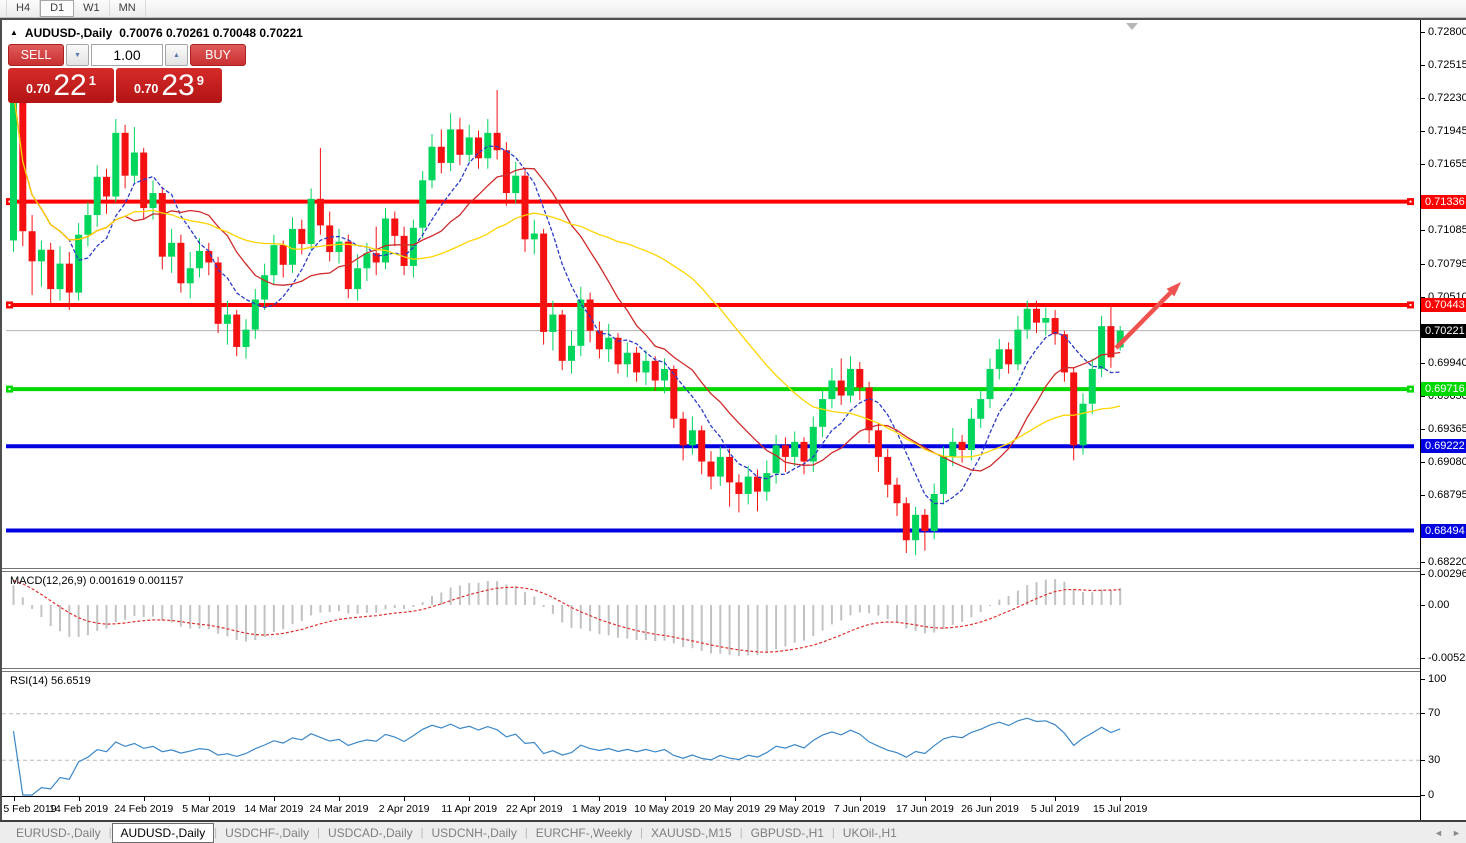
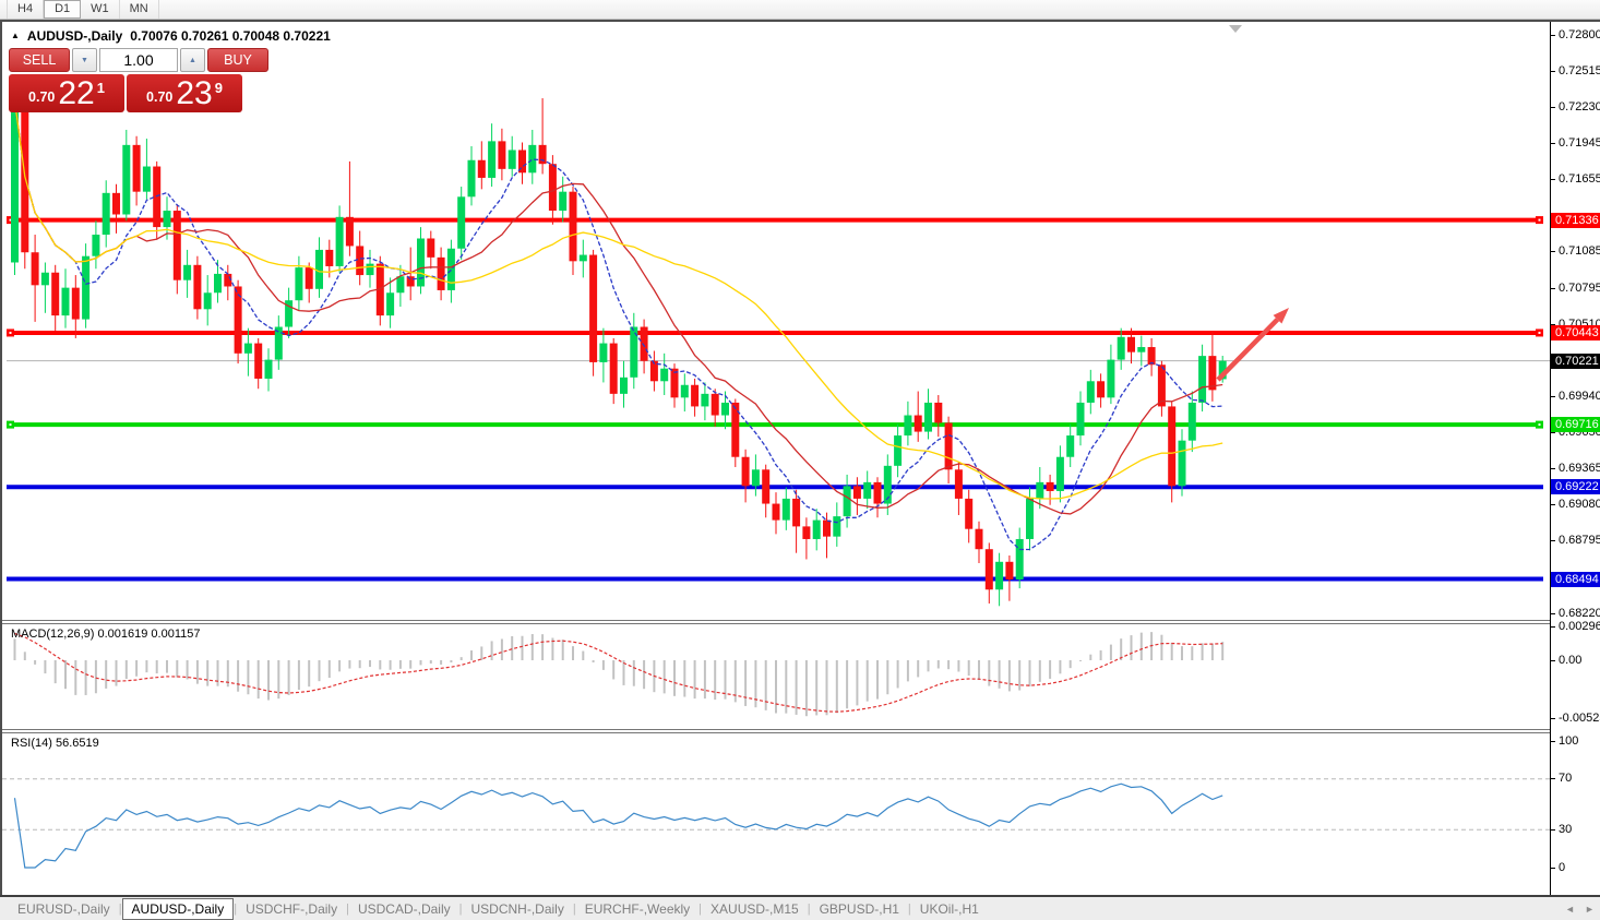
  H4
  D1
  W1
  MN
- 5 Feb 2019
- 14 Feb 2019
- 24 Feb 2019
- 5 Mar 2019
- 14 Mar 2019
- 24 Mar 2019
- 2 Apr 2019
- 11 Apr 2019
- 22 Apr 2019
- 1 May 2019
- 10 May 2019
- 20 May 2019
- 29 May 2019
- 7 Jun 2019
- 17 Jun 2019
- 26 Jun 2019
- 5 Jul 2019
- 15 Jul 2019
  0.72800
  0.72515
  0.72230
  0.71945
  0.71655
  0.71085
  0.70795
  0.70510
  0.69940
  0.69650
  0.69365
  0.69080
  0.68795
  0.68220
  0.71336
  0.70443
  0.69716
  0.69222
  0.68494
  0.70221
  0.00296
  0.00
  -0.0052
  100
  70
  30
  0
  ▲
  AUDUSD-,Daily
  0.70076 0.70261 0.70048 0.70221
  SELL
  1.00
  BUY
  0.70
  22
  1
  0.70
  23
  9
  MACD(12,26,9) 0.001619 0.001157
  RSI(14) 56.6519
  EURUSD-,Daily
  |
  AUDUSD-,Daily
  |
  USDCHF-,Daily
  |
  USDCAD-,Daily
  |
  USDCNH-,Daily
  |
  EURCHF-,Weekly
  |
  XAUUSD-,M15
  |
  GBPUSD-,H1
  |
  UKOil-,H1
  ◄
  ►
